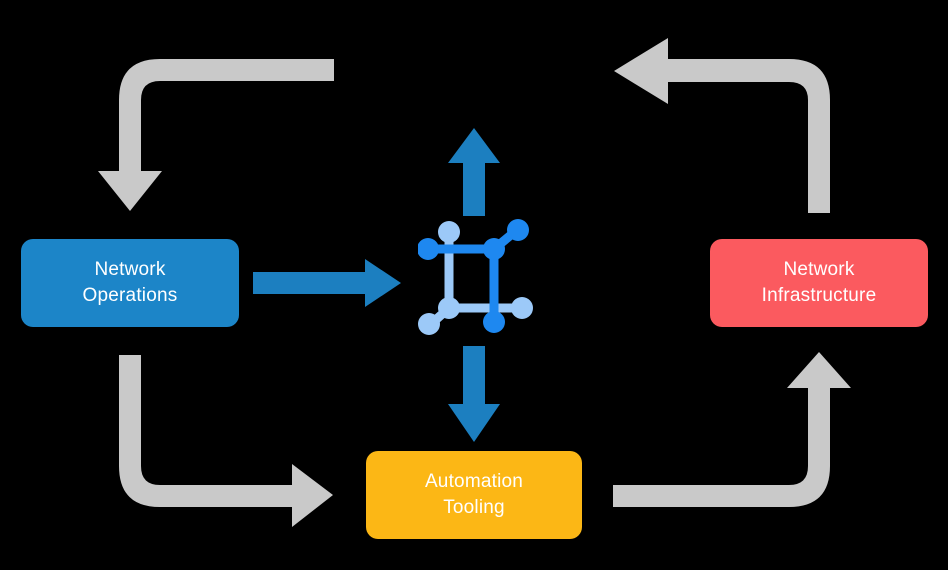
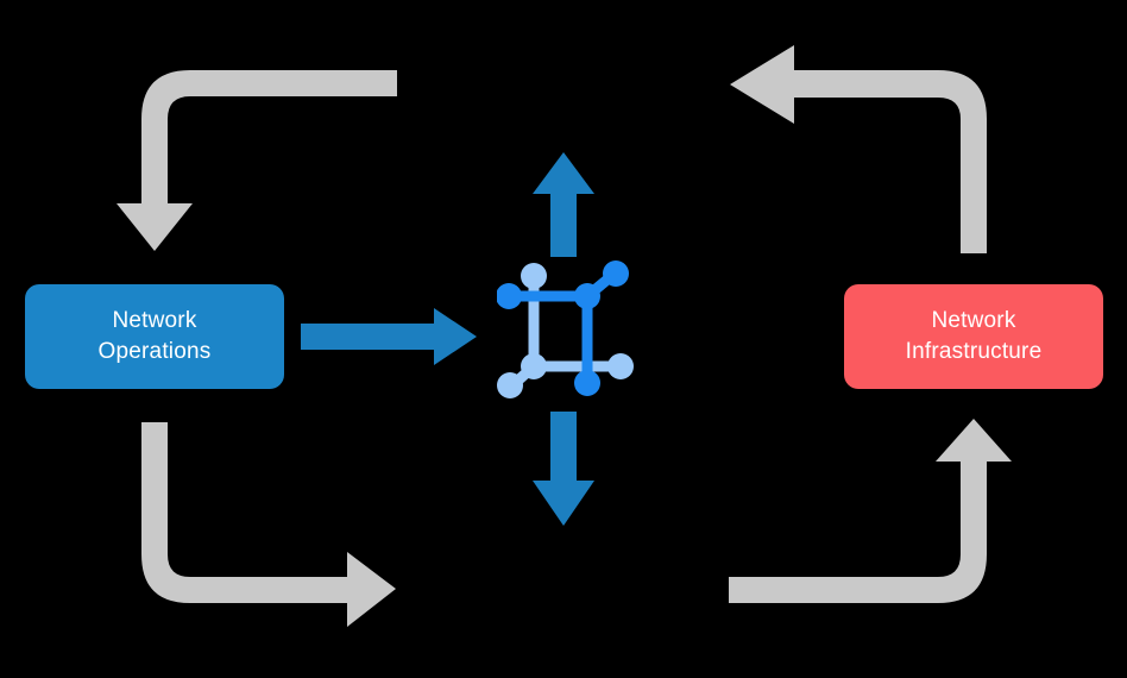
  Network
  Operations
  Network
  Infrastructure
- Automation
- Tooling
